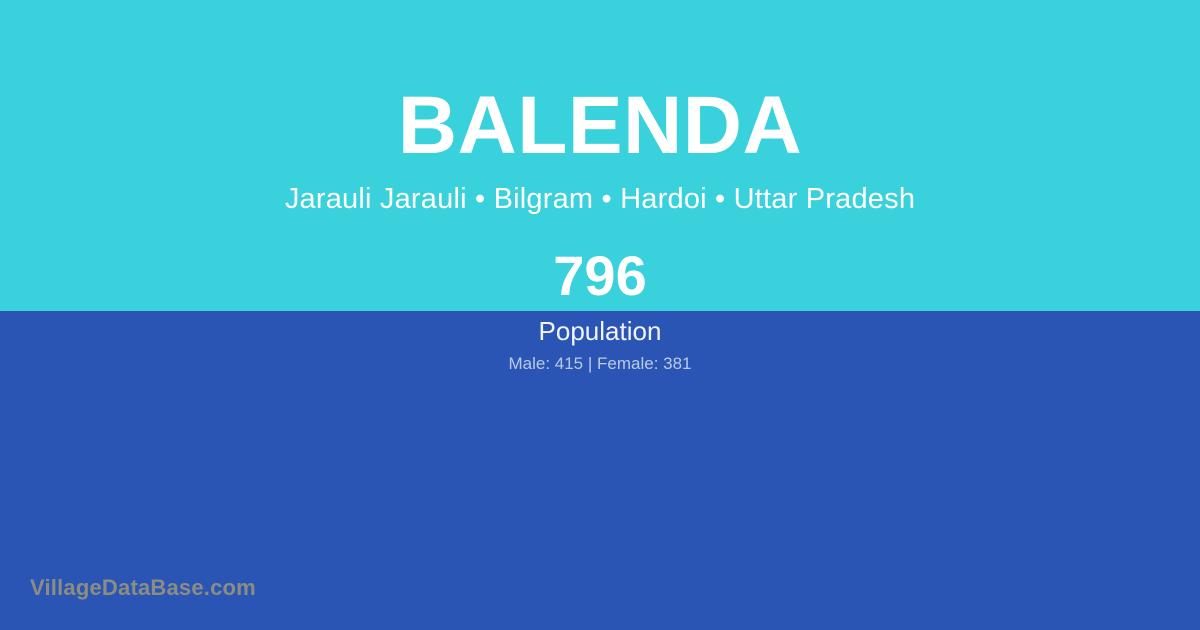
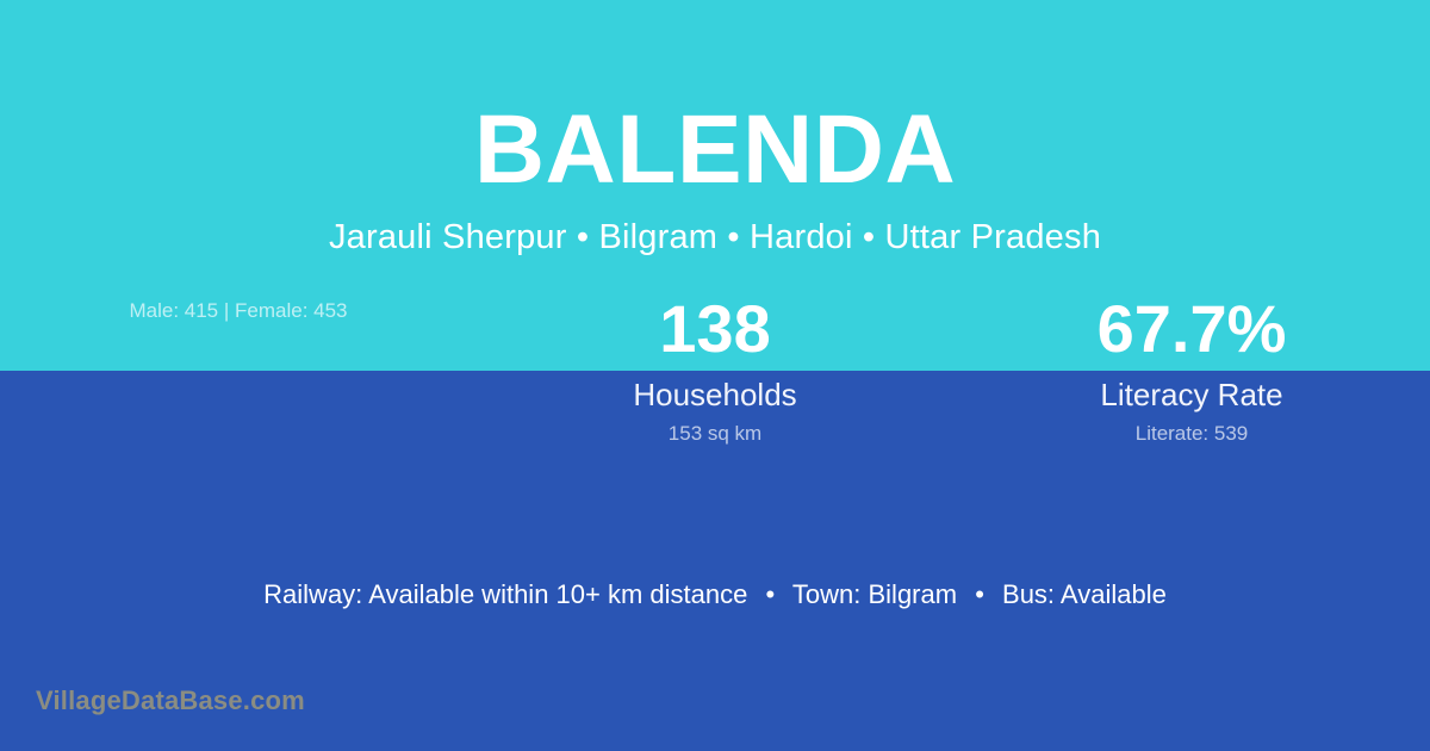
  BALENDA
- Jarauli Jarauli • Bilgram • Hardoi • Uttar Pradesh
+ Jarauli Sherpur • Bilgram • Hardoi • Uttar Pradesh
- 796
- Population
- Male: 415 | Female: 381
+ Male: 415 | Female: 453
+ 138
+ Households
+ 153 sq km
+ 67.7%
+ Literacy Rate
+ Literate: 539
+ Railway: Available within 10+ km distance • Town: Bilgram • Bus: Available
  VillageDataBase.com
